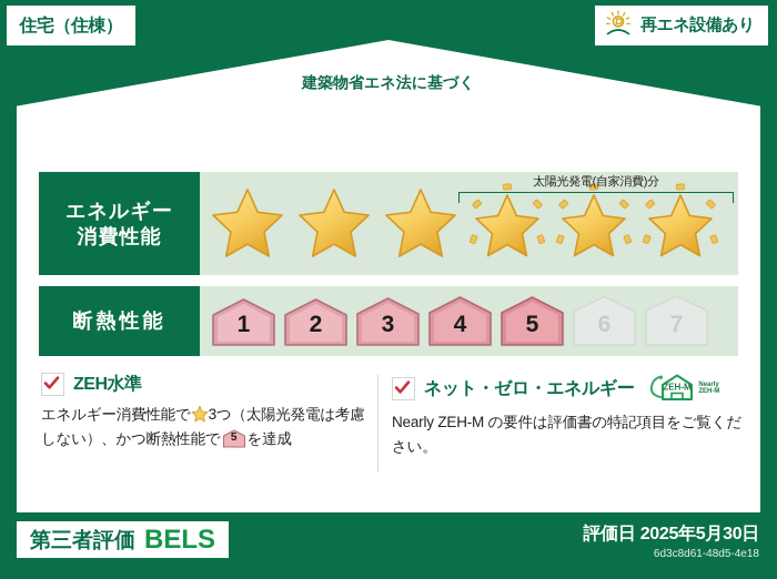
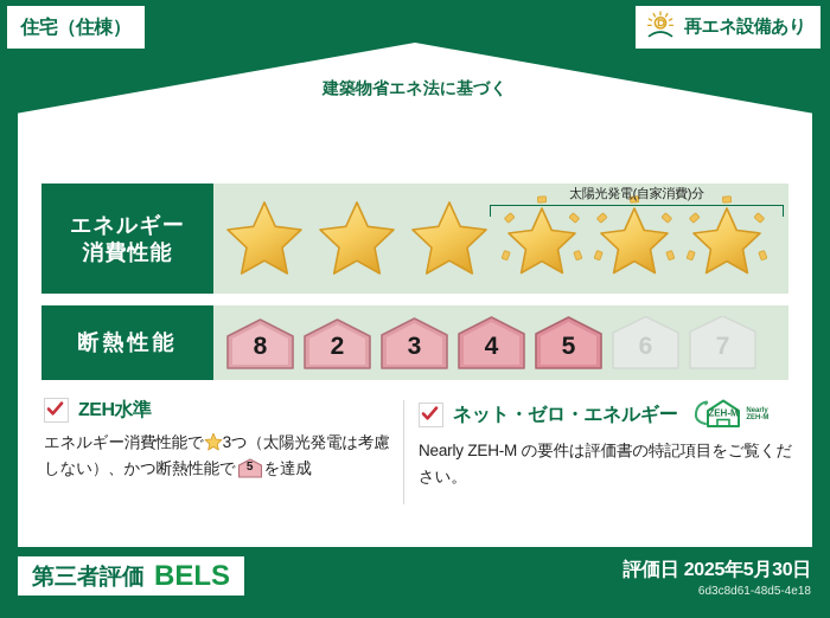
  住宅（住棟）
  再エネ設備あり
  建築物省エネ法に基づく
  エネルギー
  消費性能
  太陽光発電(自家消費)分
  断熱性能
- 1
+ 8
  2
  3
  4
  5
  6
  7
  ZEH水準
  エネルギー消費性能で 3つ（太陽光発電は考慮しない）、かつ断熱性能で
  5
  を達成
  ネット・ゼロ・エネルギー
  ZEH-M
  Nearly ZEH-M の要件は評価書の特記項目をご覧ください。
  第三者評価
  BELS
  評価日 2025年5月30日
  6d3c8d61-48d5-4e18
